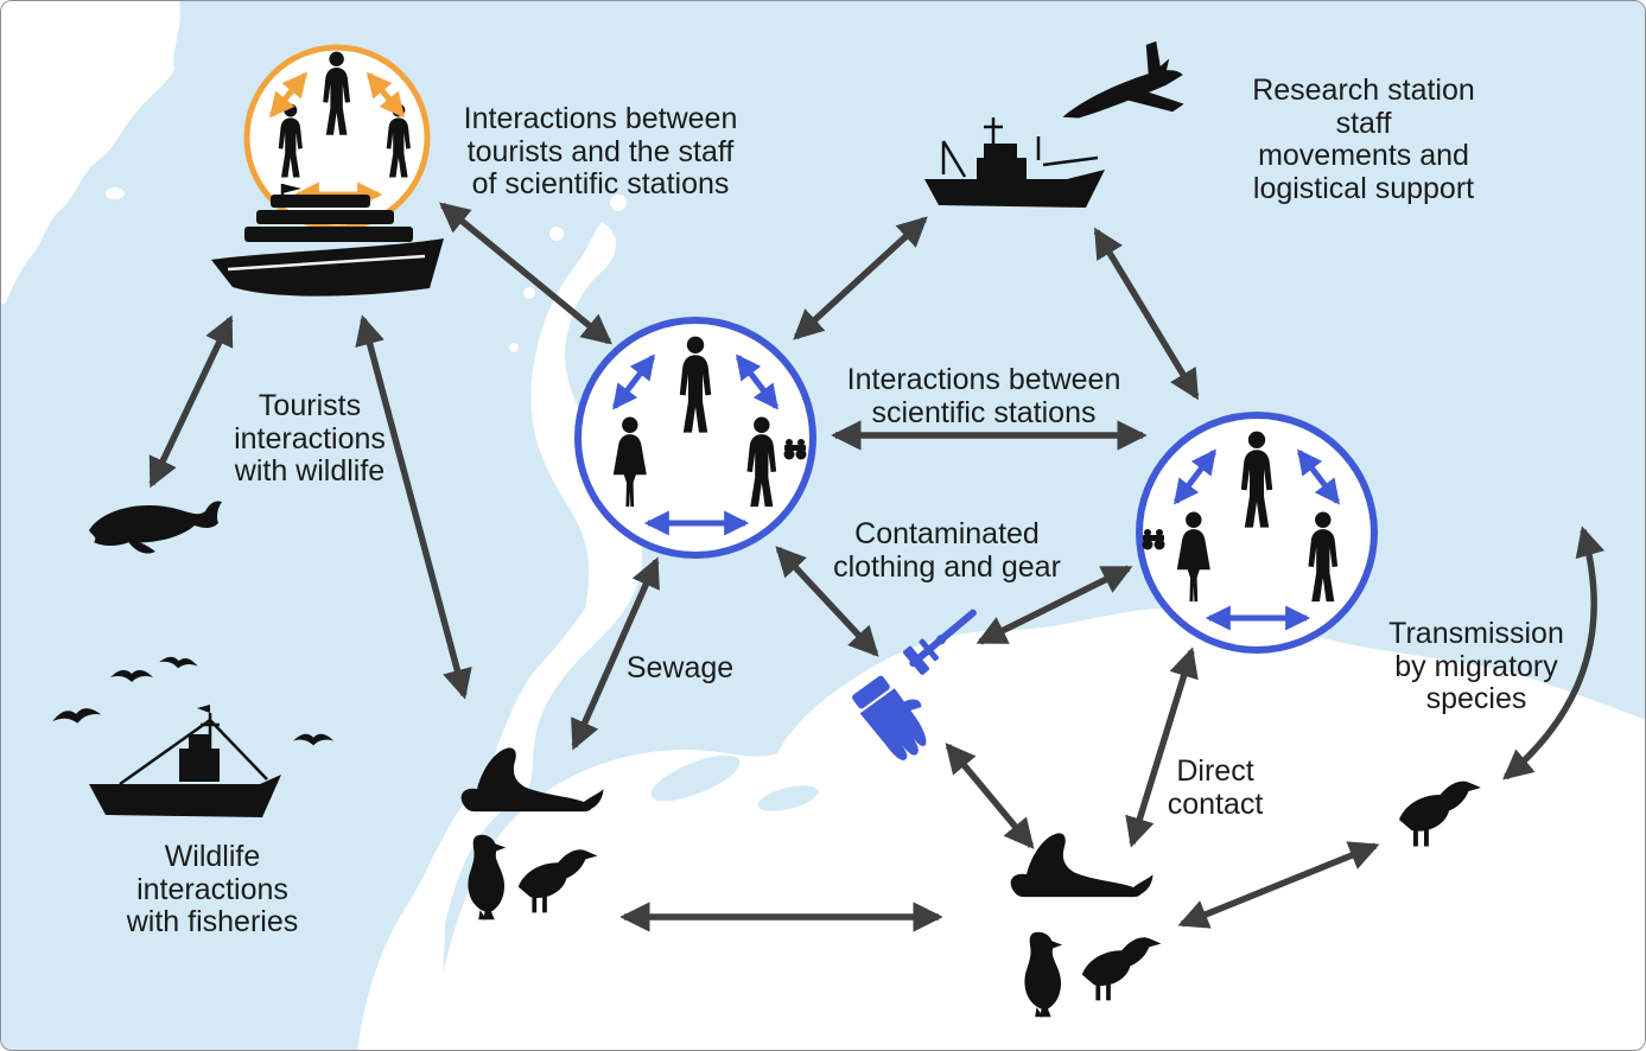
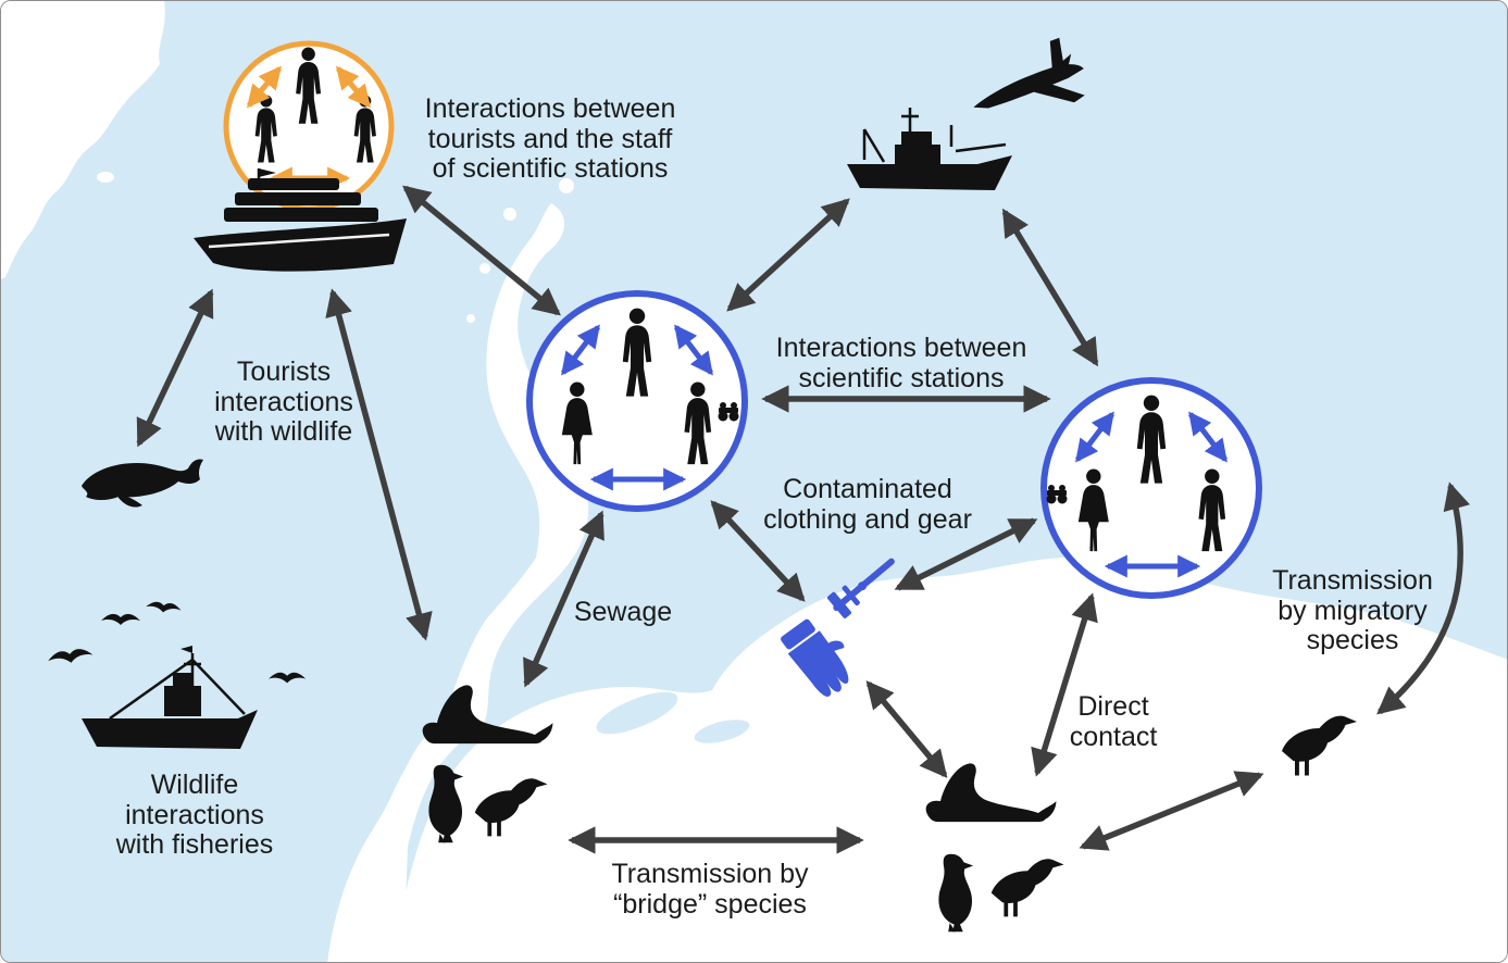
  Interactions between
  tourists and the staff
  of scientific stations
- Research station staff
- movements and
- logistical support
  Interactions between
  scientific stations
  Tourists
  interactions
  with wildlife
  Wildlife
  interactions
  with fisheries
  Sewage
  Contaminated
  clothing and gear
  Direct
  contact
  Transmission
  by migratory
  species
+ Transmission by
+ “bridge” species
